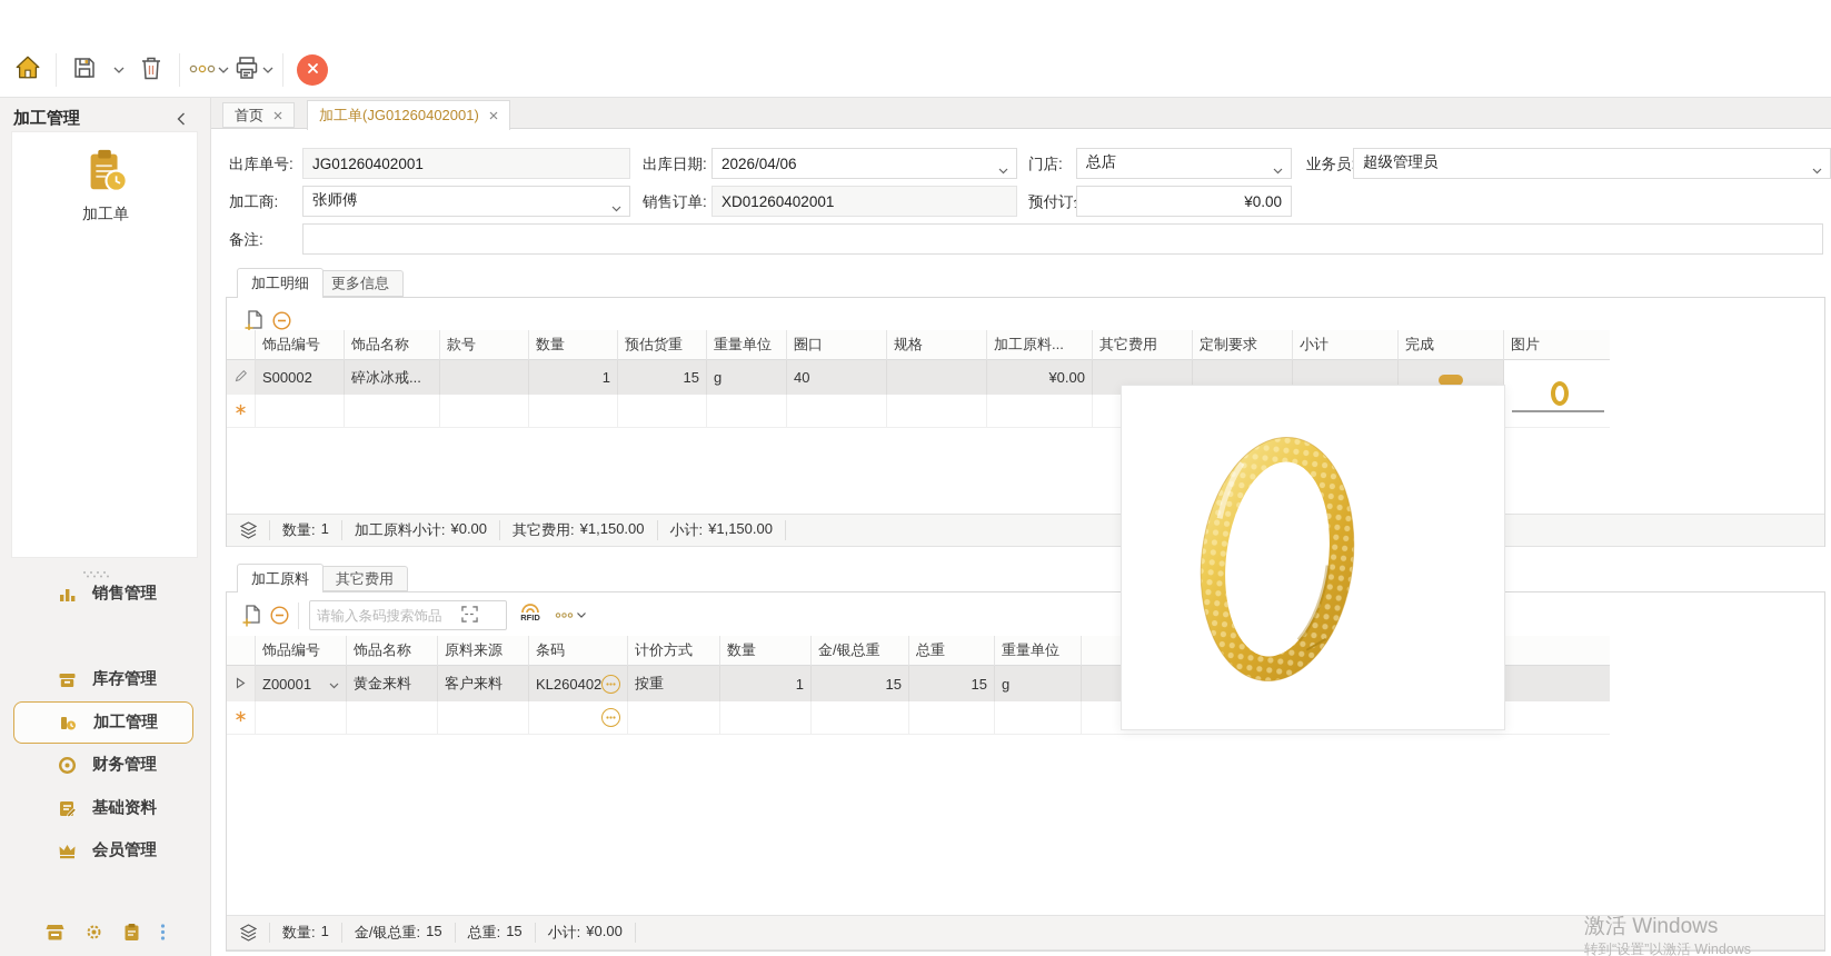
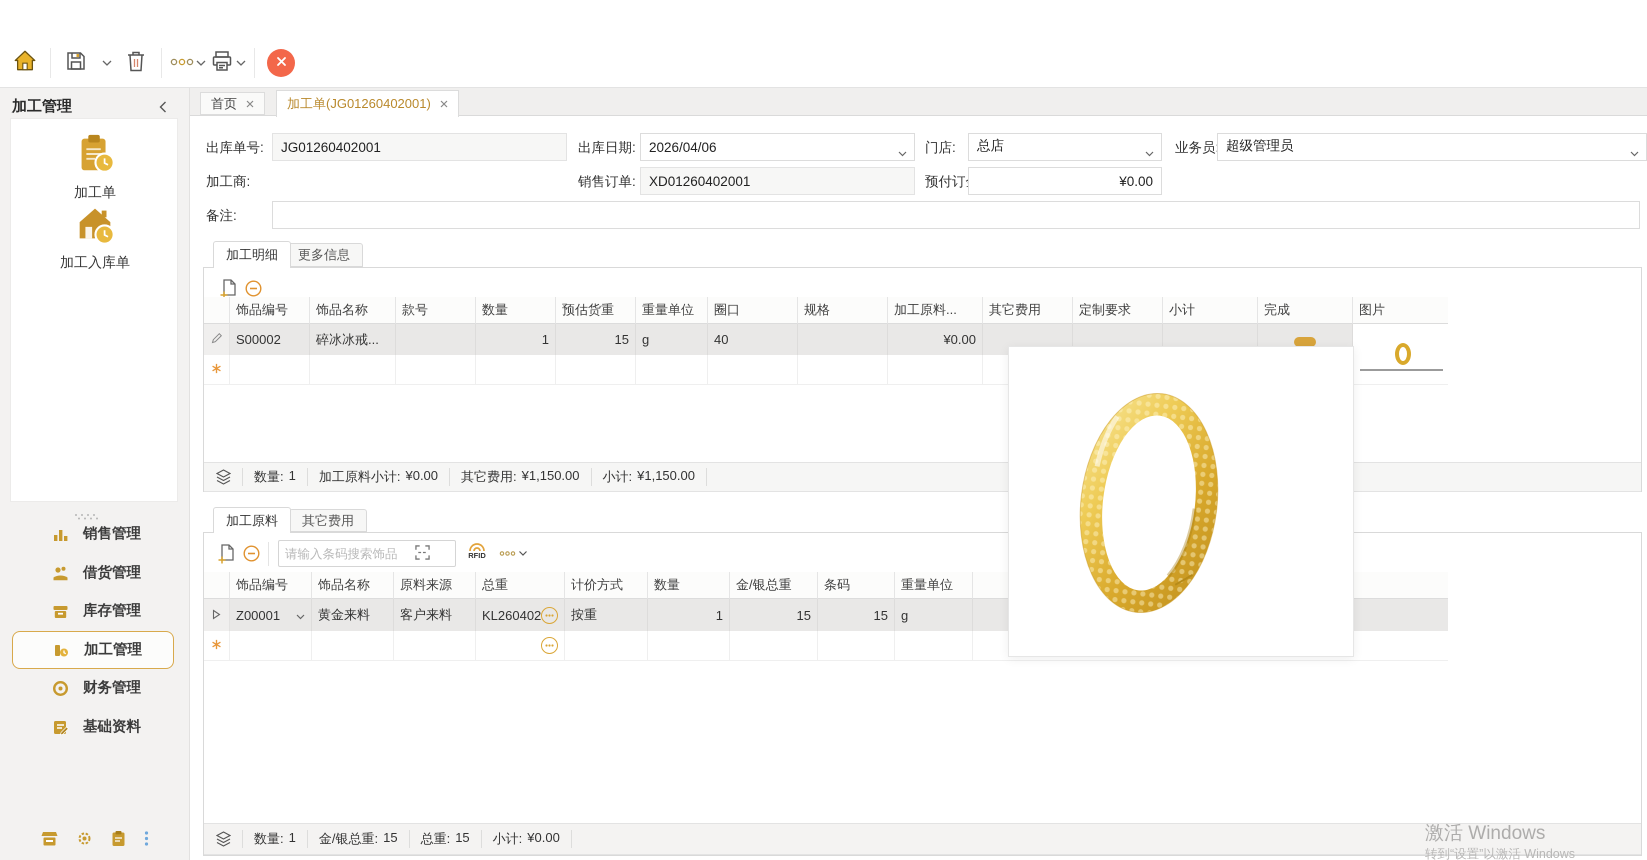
  加工管理
  加工单
+ 加工入库单
  销售管理
+ 借货管理
  库存管理
  加工管理
  财务管理
  基础资料
- 会员管理
  首页
  加工单(JG01260402001)
  出库单号:
  JG01260402001
  出库日期:
  2026/04/06
  门店:
  总店
  业务员
  超级管理员
  加工商:
- 张师傅
  销售订单:
  XD01260402001
  ¥0.00
  备注:
  加工明细
  更多信息
  饰品编号
  饰品名称
  款号
  数量
  预估货重
  重量单位
  圈口
  规格
  加工原料...
  其它费用
  定制要求
  小计
  完成
  图片
  S00002
  碎冰冰戒...
  1
  15
  g
  40
  ¥0.00
  数量:
  1
  加工原料小计:
  ¥0.00
  其它费用:
  ¥1,150.00
  小计:
  ¥1,150.00
  加工原料
  其它费用
  请输入条码搜索饰品
  RFID
  饰品编号
  饰品名称
  原料来源
- 条码
+ 总重
  计价方式
  数量
  金/银总重
- 总重
+ 条码
  重量单位
  Z00001
  黄金来料
  客户来料
  KL260402
  按重
  1
  15
  15
  g
  数量:
  1
  金/银总重:
  15
  总重:
  15
  小计:
  ¥0.00
  激活 Windows
  转到“设置”以激活 Windows
